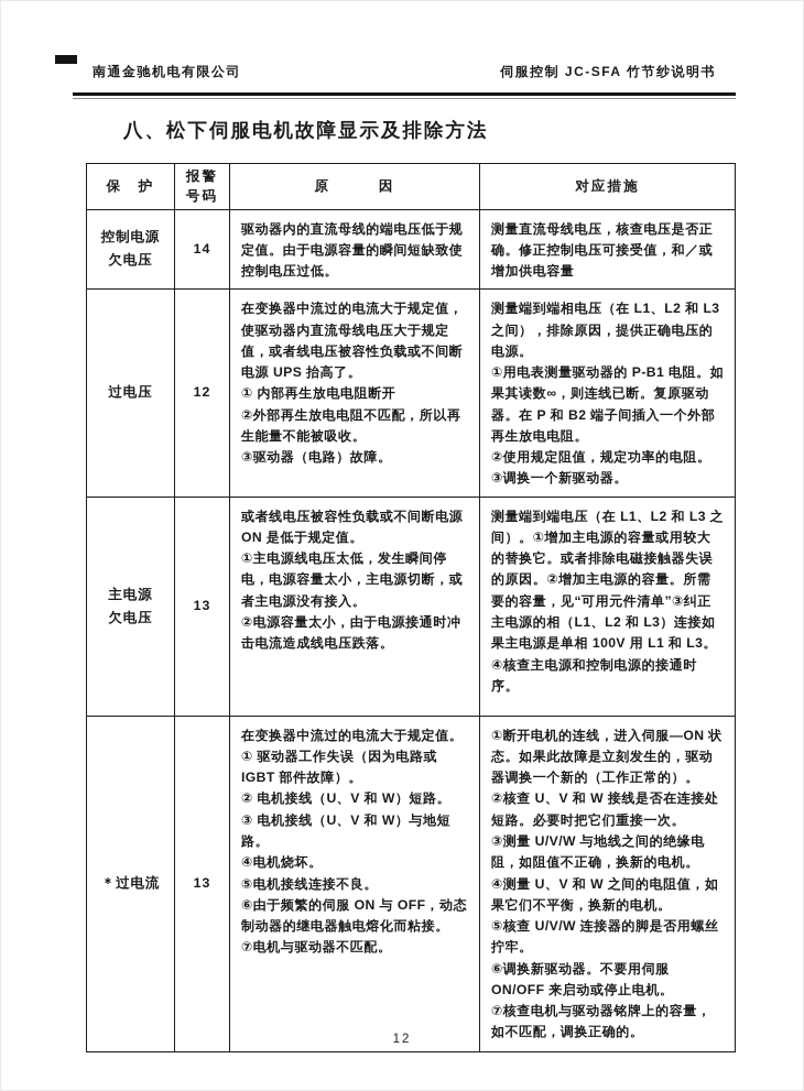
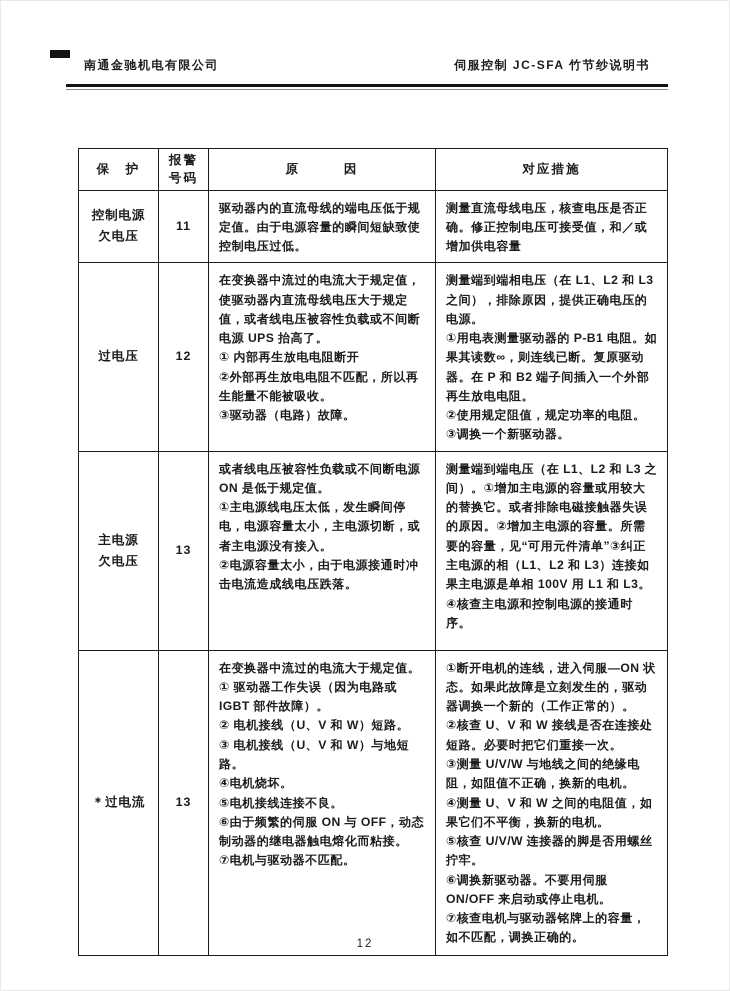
  南通金驰机电有限公司
  伺服控制 JC-SFA 竹节纱说明书
- 八、松下伺服电机故障显示及排除方法
  保 护	报警 号码	原 因	对应措施
- 控制电源 欠电压	14	驱动器内的直流母线的端电压低于规定值。由于电源容量的瞬间短缺致使控制电压过低。	测量直流母线电压，核查电压是否正确。修正控制电压可接受值，和／或增加供电容量
+ 控制电源 欠电压	11	驱动器内的直流母线的端电压低于规定值。由于电源容量的瞬间短缺致使控制电压过低。	测量直流母线电压，核查电压是否正确。修正控制电压可接受值，和／或增加供电容量
  过电压	12	在变换器中流过的电流大于规定值，使驱动器内直流母线电压大于规定值，或者线电压被容性负载或不间断电源 UPS 抬高了。 ① 内部再生放电电阻断开 ②外部再生放电电阻不匹配，所以再生能量不能被吸收。 ③驱动器（电路）故障。	测量端到端相电压（在 L1、L2 和 L3 之间），排除原因，提供正确电压的电源。 ①用电表测量驱动器的 P-B1 电阻。如果其读数∞，则连线已断。复原驱动器。在 P 和 B2 端子间插入一个外部再生放电电阻。 ②使用规定阻值，规定功率的电阻。 ③调换一个新驱动器。
  主电源 欠电压	13	或者线电压被容性负载或不间断电源 ON 是低于规定值。 ①主电源线电压太低，发生瞬间停电，电源容量太小，主电源切断，或者主电源没有接入。 ②电源容量太小，由于电源接通时冲击电流造成线电压跌落。	测量端到端电压（在 L1、L2 和 L3 之间）。①增加主电源的容量或用较大的替换它。或者排除电磁接触器失误的原因。②增加主电源的容量。所需要的容量，见“可用元件清单”③纠正主电源的相（L1、L2 和 L3）连接如果主电源是单相 100V 用 L1 和 L3。④核查主电源和控制电源的接通时序。
  ＊过电流	13	在变换器中流过的电流大于规定值。① 驱动器工作失误（因为电路或 IGBT 部件故障）。 ② 电机接线（U、V 和 W）短路。 ③ 电机接线（U、V 和 W）与地短路。 ④电机烧坏。 ⑤电机接线连接不良。 ⑥由于频繁的伺服 ON 与 OFF，动态制动器的继电器触电熔化而粘接。 ⑦电机与驱动器不匹配。	①断开电机的连线，进入伺服—ON 状态。如果此故障是立刻发生的，驱动器调换一个新的（工作正常的）。 ②核查 U、V 和 W 接线是否在连接处短路。必要时把它们重接一次。 ③测量 U/V/W 与地线之间的绝缘电阻，如阻值不正确，换新的电机。 ④测量 U、V 和 W 之间的电阻值，如果它们不平衡，换新的电机。 ⑤核查 U/V/W 连接器的脚是否用螺丝拧牢。 ⑥调换新驱动器。不要用伺服 ON/OFF 来启动或停止电机。 ⑦核查电机与驱动器铭牌上的容量，如不匹配，调换正确的。
  12
